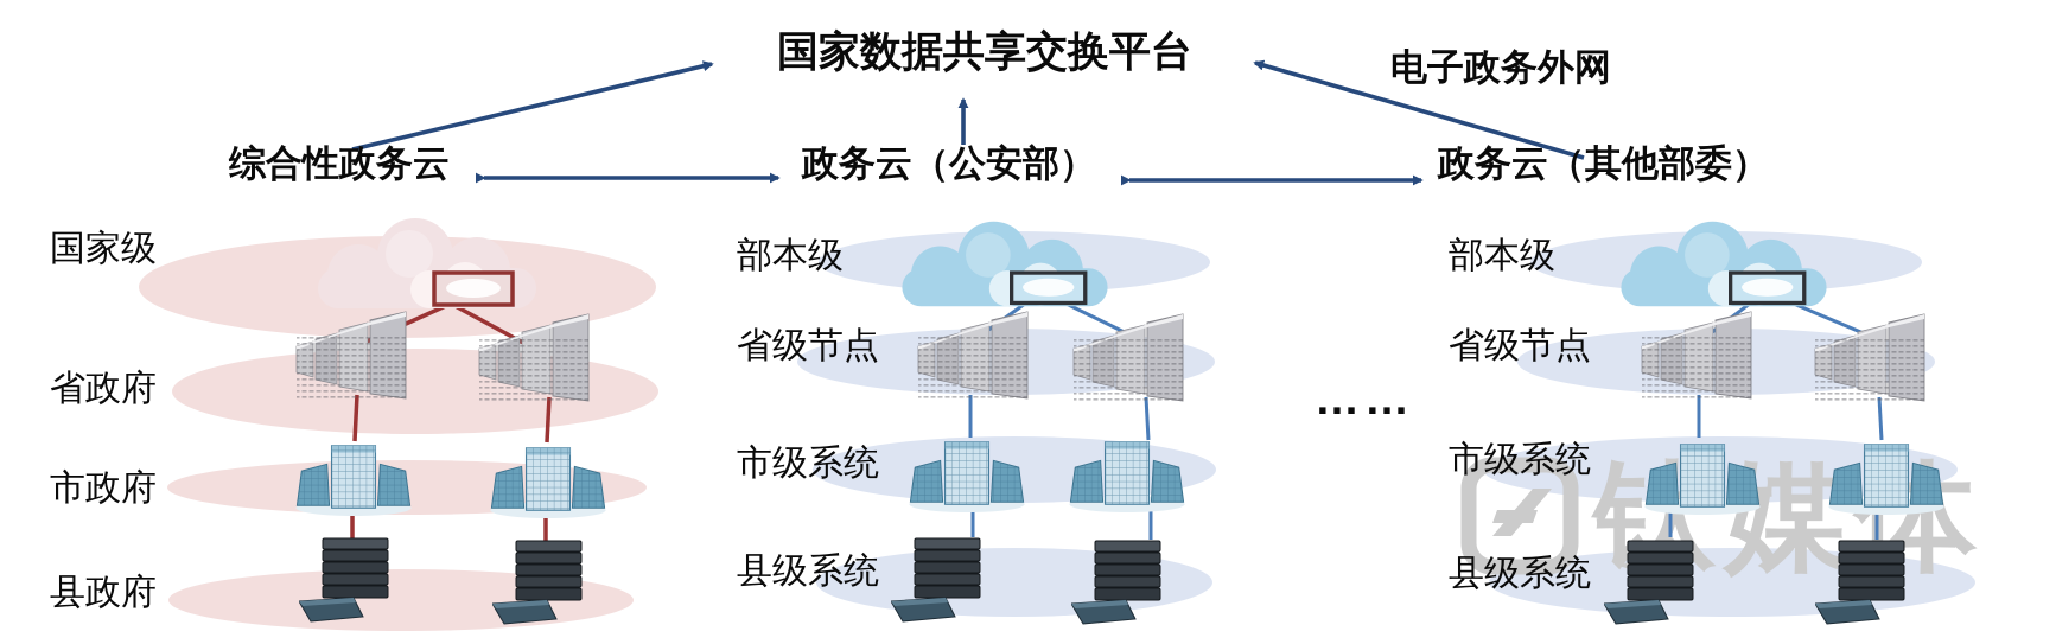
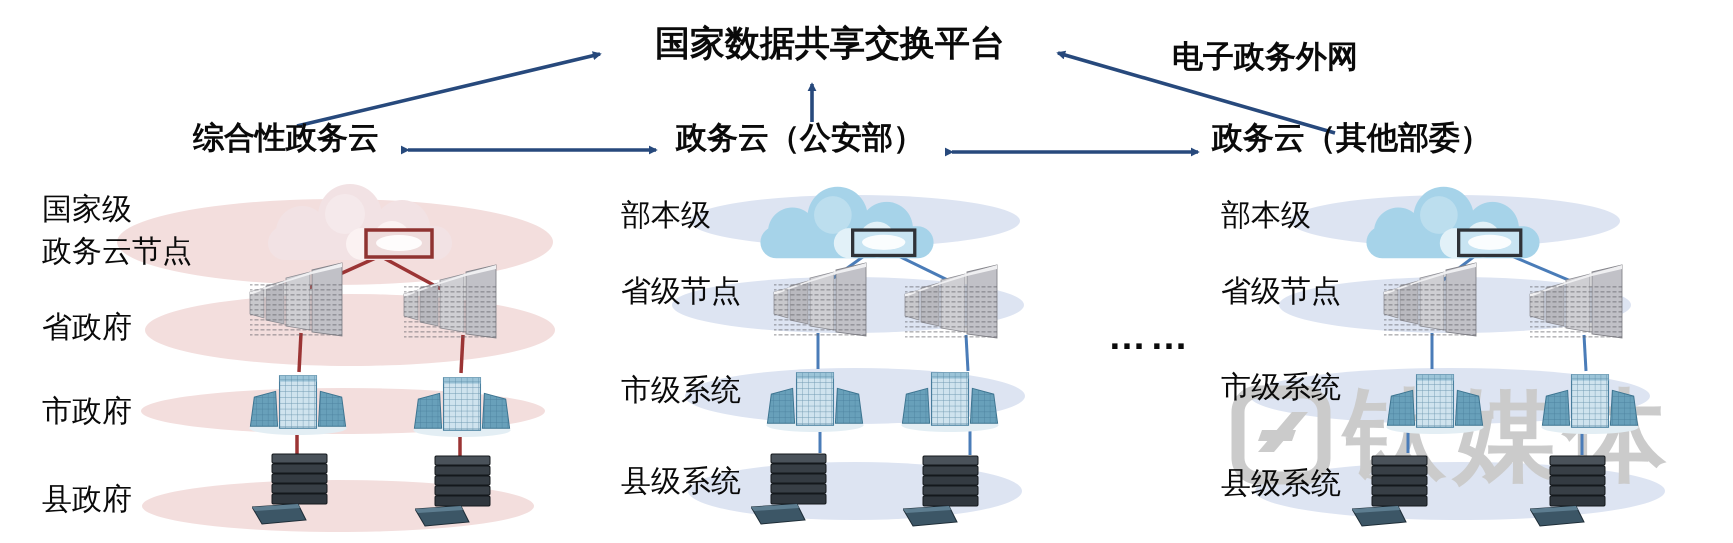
  钛媒体
  国家数据共享交换平台
  电子政务外网
  综合性政务云
  政务云（公安部）
  政务云（其他部委）
  国家级
+ 政务云节点
  省政府
  市政府
  县政府
  部本级
  省级节点
  市级系统
  县级系统
  部本级
  省级节点
  市级系统
  县级系统
  ……
